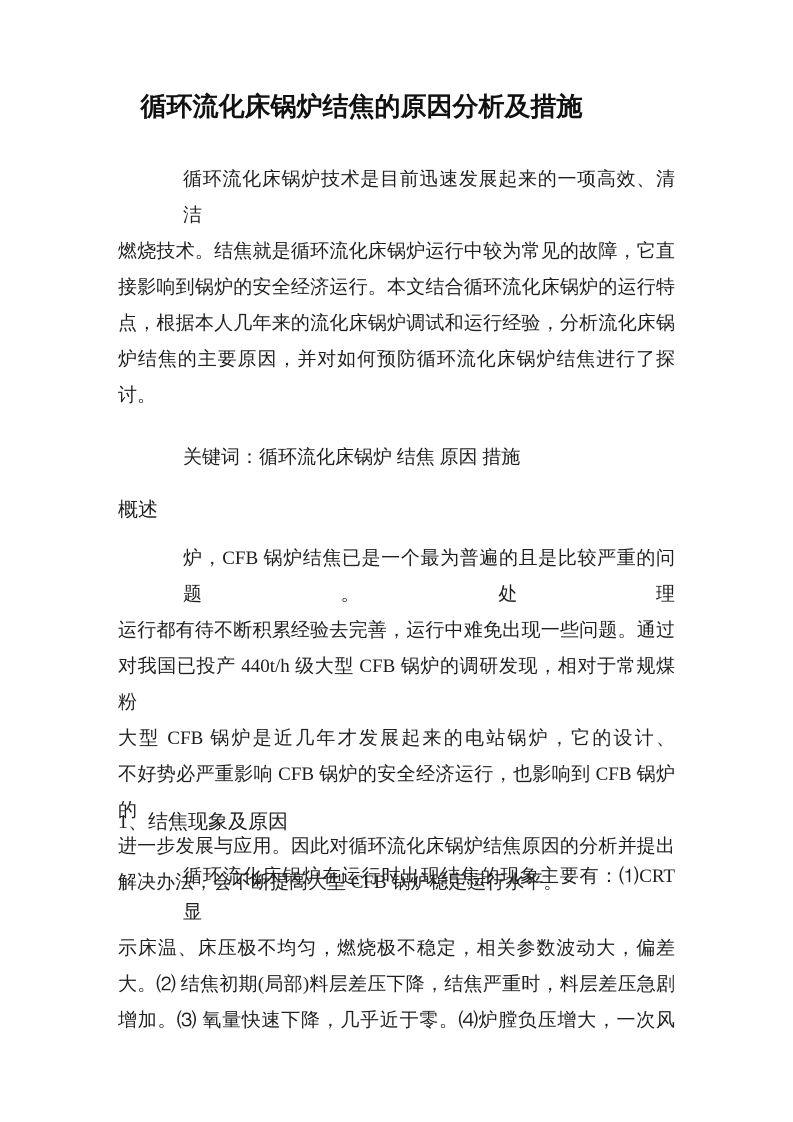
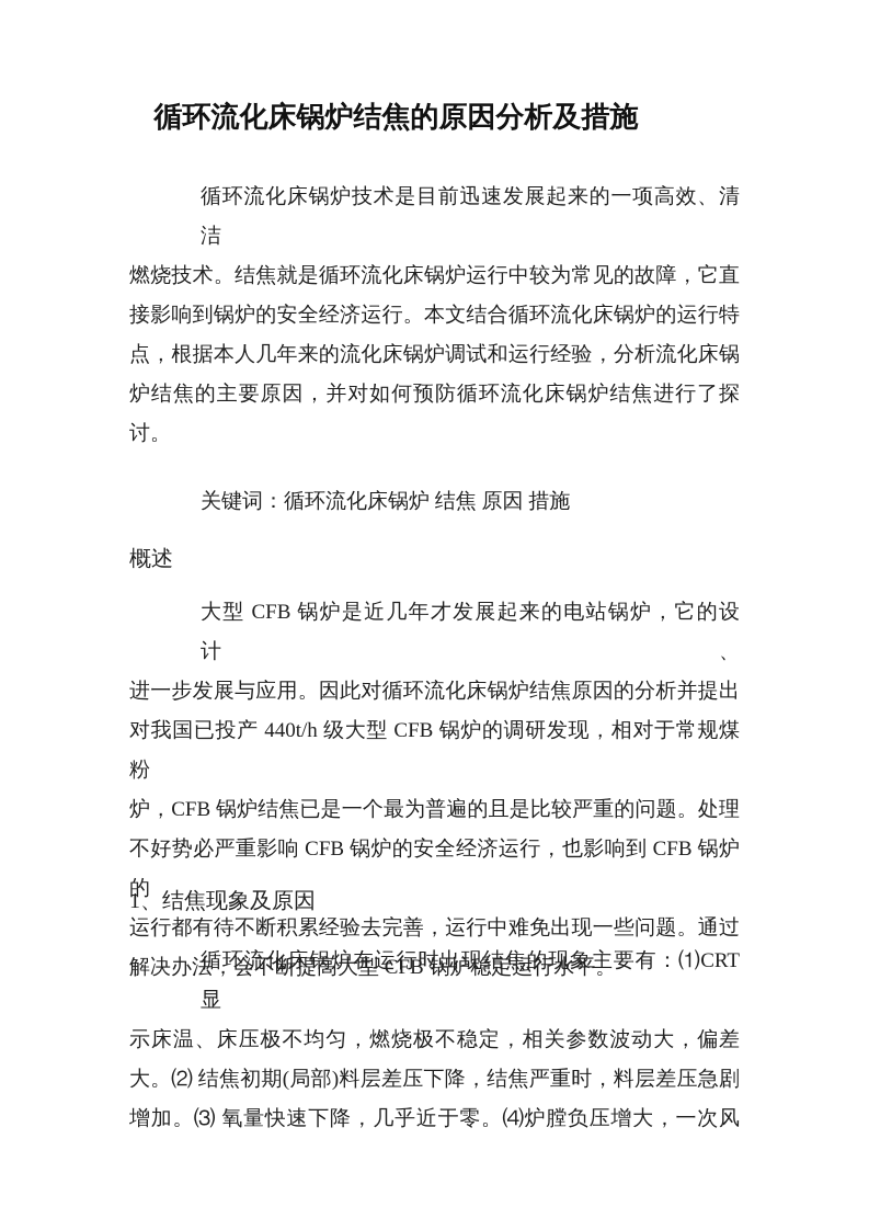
  循环流化床锅炉结焦的原因分析及措施
  循环流化床锅炉技术是目前迅速发展起来的一项高效、清洁
  燃烧技术。结焦就是循环流化床锅炉运行中较为常见的故障，它直
  接影响到锅炉的安全经济运行。本文结合循环流化床锅炉的运行特
  点，根据本人几年来的流化床锅炉调试和运行经验，分析流化床锅
  炉结焦的主要原因，并对如何预防循环流化床锅炉结焦进行了探
  讨。
  关键词：循环流化床锅炉 结焦 原因 措施
  概述
- 炉，CFB 锅炉结焦已是一个最为普遍的且是比较严重的问题。处理
+ 大型 CFB 锅炉是近几年才发展起来的电站锅炉，它的设计、
- 运行都有待不断积累经验去完善，运行中难免出现一些问题。通过
+ 进一步发展与应用。因此对循环流化床锅炉结焦原因的分析并提出
  对我国已投产 440t/h 级大型 CFB 锅炉的调研发现，相对于常规煤粉
- 大型 CFB 锅炉是近几年才发展起来的电站锅炉，它的设计、
+ 炉，CFB 锅炉结焦已是一个最为普遍的且是比较严重的问题。处理
  不好势必严重影响 CFB 锅炉的安全经济运行，也影响到 CFB 锅炉的
- 进一步发展与应用。因此对循环流化床锅炉结焦原因的分析并提出
+ 运行都有待不断积累经验去完善，运行中难免出现一些问题。通过
  解决办法，会不断提高大型 CFB 锅炉稳定运行水平。
  1、结焦现象及原因
  循环流化床锅炉在运行时出现结焦的现象主要有：⑴CRT 显
  示床温、床压极不均匀，燃烧极不稳定，相关参数波动大，偏差
  大。⑵ 结焦初期(局部)料层差压下降，结焦严重时，料层差压急剧
  增加。⑶ 氧量快速下降，几乎近于零。⑷炉膛负压增大，一次风
